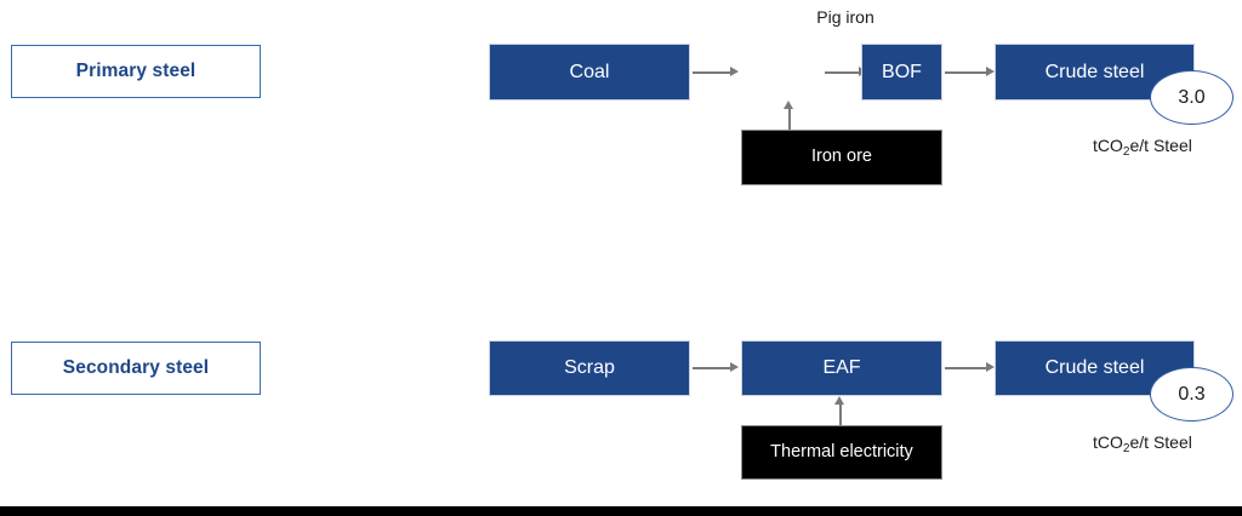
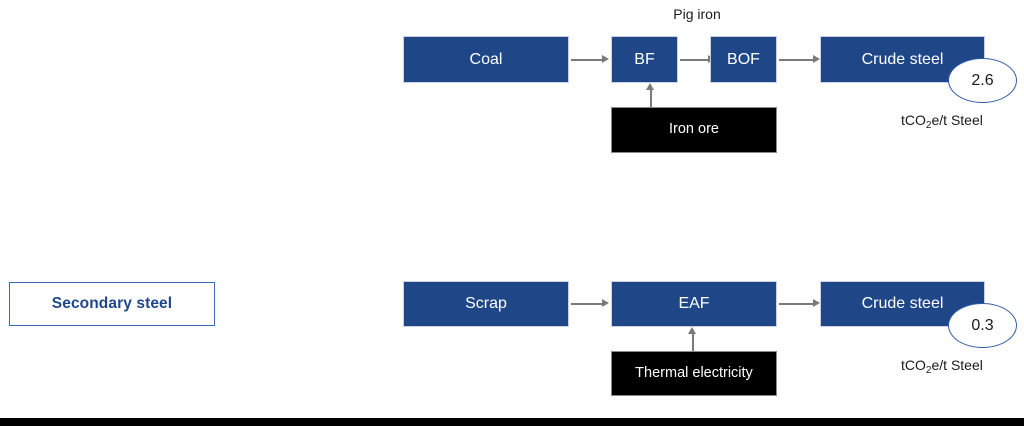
- Primary steel
  Pig iron
  Coal
+ BF
  BOF
  Crude steel
  Iron ore
- 3.0
+ 2.6
  tCO2e/t Steel
  Secondary steel
  Scrap
  EAF
  Crude steel
  Thermal electricity
  0.3
  tCO2e/t Steel
